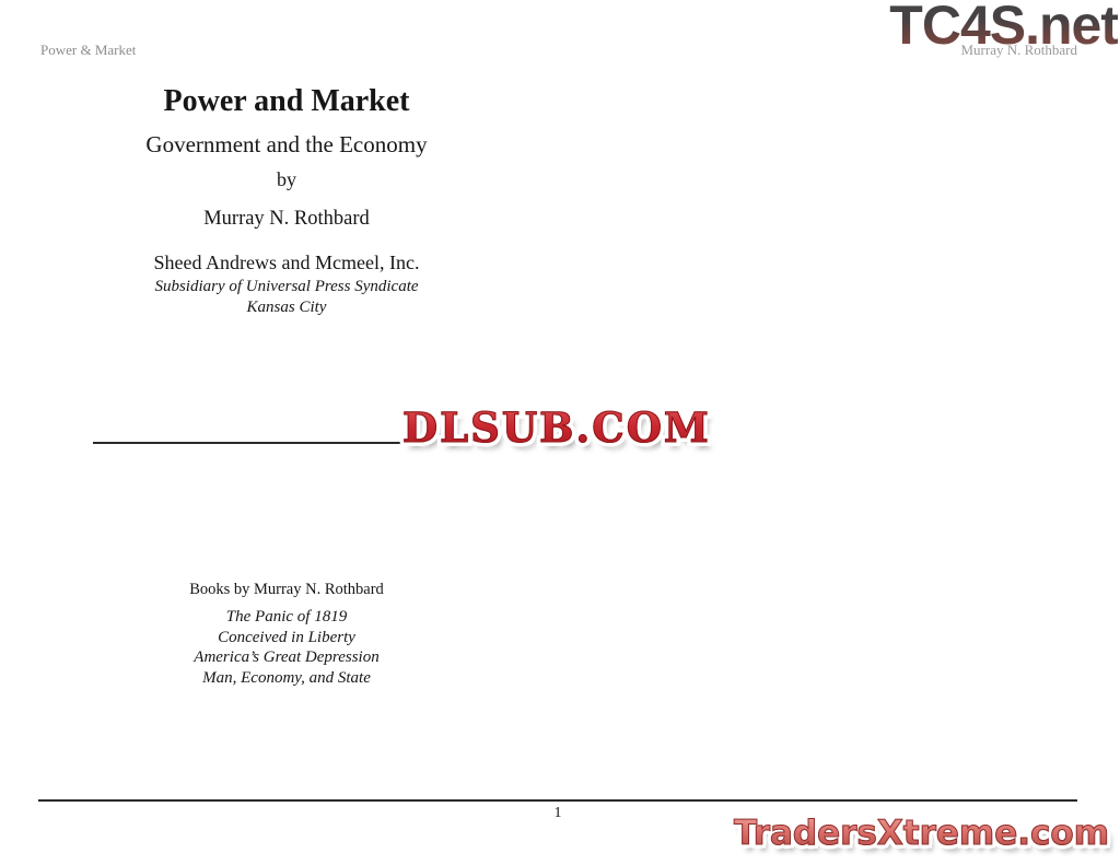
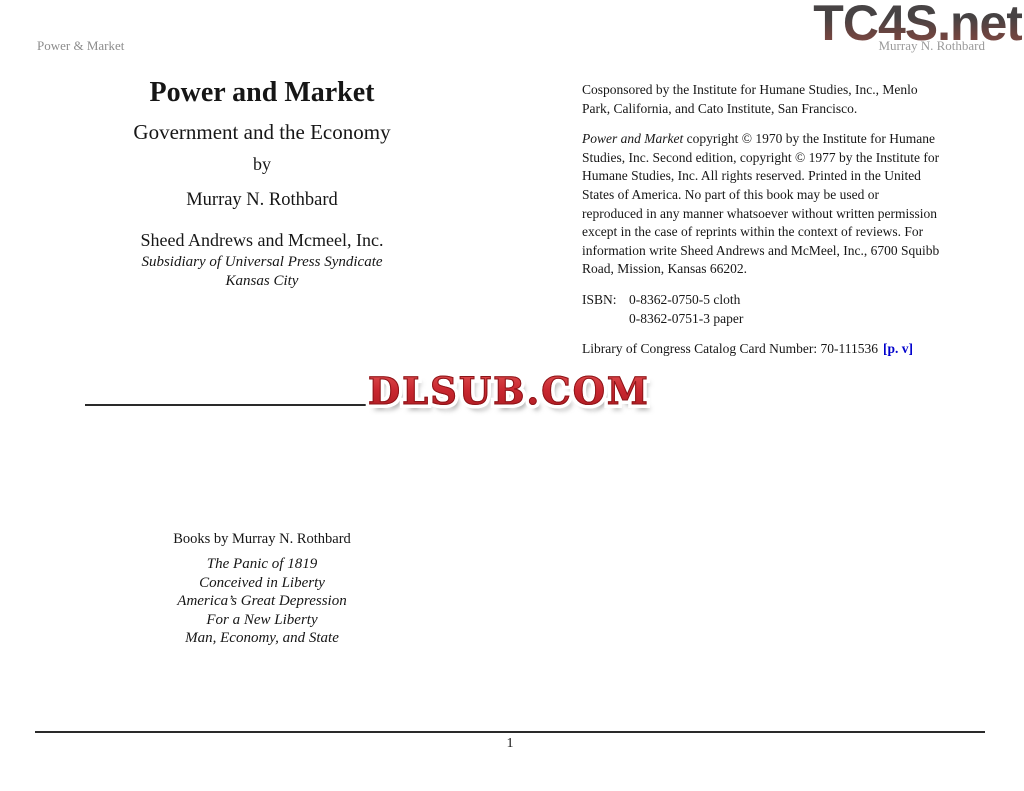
  Power & Market
  Murray N. Rothbard
  TC4S.net
  Power and Market
  Government and the Economy
  by
  Murray N. Rothbard
  Sheed Andrews and Mcmeel, Inc.
  Subsidiary of Universal Press Syndicate
  Kansas City
+ Cosponsored by the Institute for Humane Studies, Inc., Menlo Park, California, and Cato Institute, San Francisco.
+ Power and Market copyright © 1970 by the Institute for Humane Studies, Inc. Second edition, copyright © 1977 by the Institute for Humane Studies, Inc. All rights reserved. Printed in the United States of America. No part of this book may be used or reproduced in any manner whatsoever without written permission except in the case of reprints within the context of reviews. For information write Sheed Andrews and McMeel, Inc., 6700 Squibb Road, Mission, Kansas 66202.
+ ISBN:
+ 0-8362-0750-5 cloth
+ 0-8362-0751-3 paper
+ Library of Congress Catalog Card Number: 70-111536 [p. v]
  DLSUB.COM
  Books by Murray N. Rothbard
  The Panic of 1819
  Conceived in Liberty
  America’s Great Depression
+ For a New Liberty
  Man, Economy, and State
  1
- TradersXtreme.com
